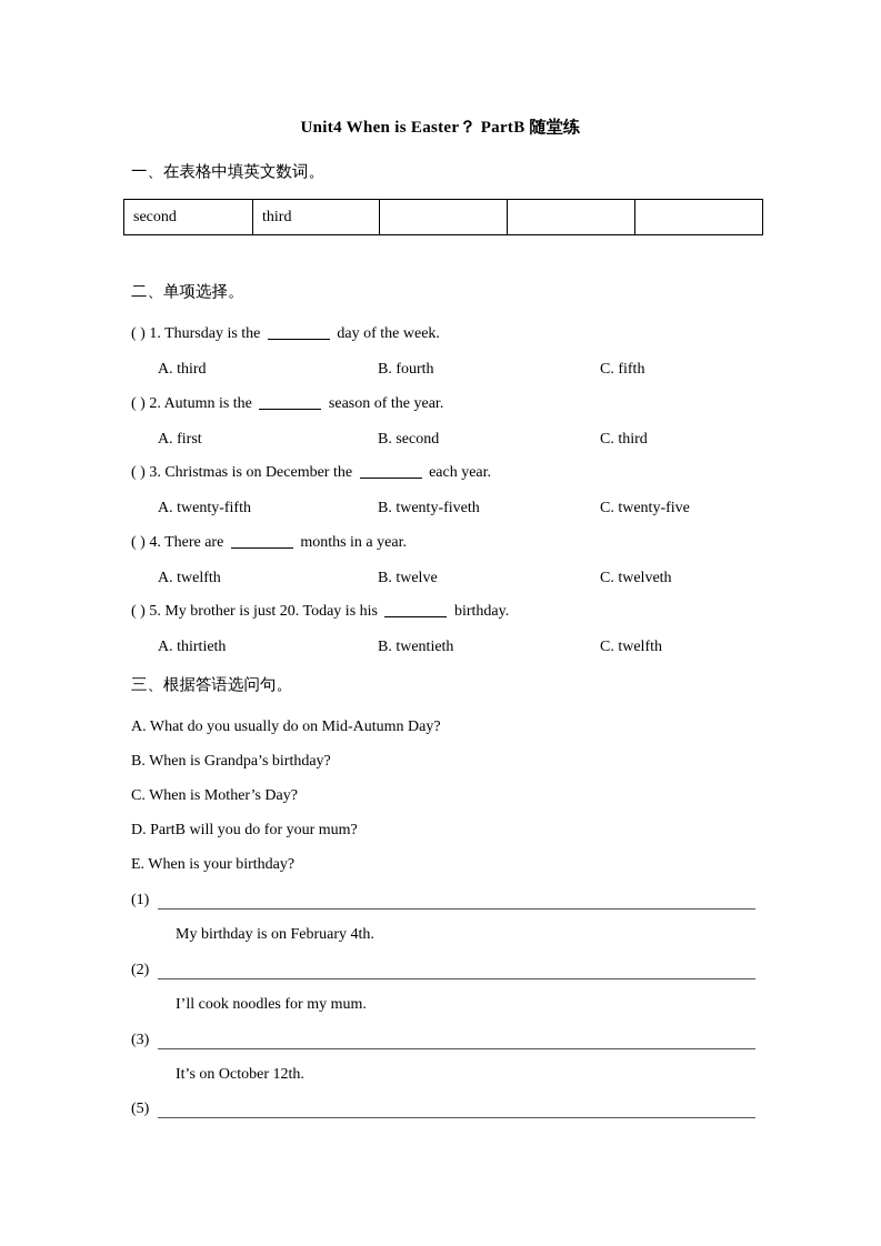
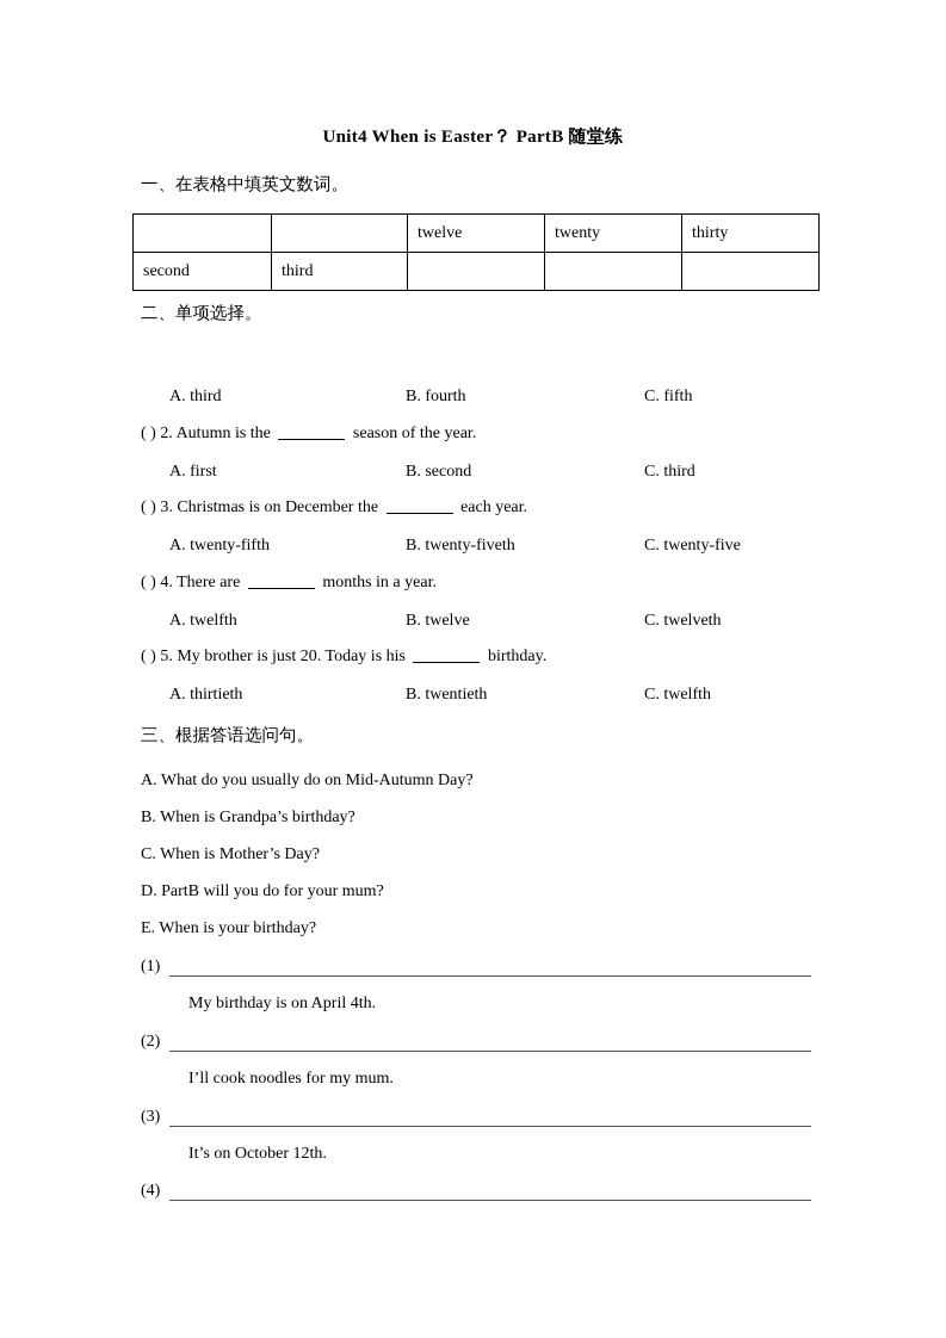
  Unit4 When is Easter？ PartB 随堂练
  一、在表格中填英文数词。
+ 		twelve	twenty	thirty
  second	third
  二、单项选择。
- ( ) 1. Thursday is the day of the week.
  A. third
  B. fourth
  C. fifth
  ( ) 2. Autumn is the season of the year.
  A. first
  B. second
  C. third
  ( ) 3. Christmas is on December the each year.
  A. twenty-fifth
  B. twenty-fiveth
  C. twenty-five
  ( ) 4. There are months in a year.
  A. twelfth
  B. twelve
  C. twelveth
  ( ) 5. My brother is just 20. Today is his birthday.
  A. thirtieth
  B. twentieth
  C. twelfth
  三、根据答语选问句。
  A. What do you usually do on Mid-Autumn Day?
  B. When is Grandpa’s birthday?
  C. When is Mother’s Day?
  D. PartB will you do for your mum?
  E. When is your birthday?
  (1)
- My birthday is on February 4th.
+ My birthday is on April 4th.
  (2)
  I’ll cook noodles for my mum.
  (3)
  It’s on October 12th.
- (5)
+ (4)
